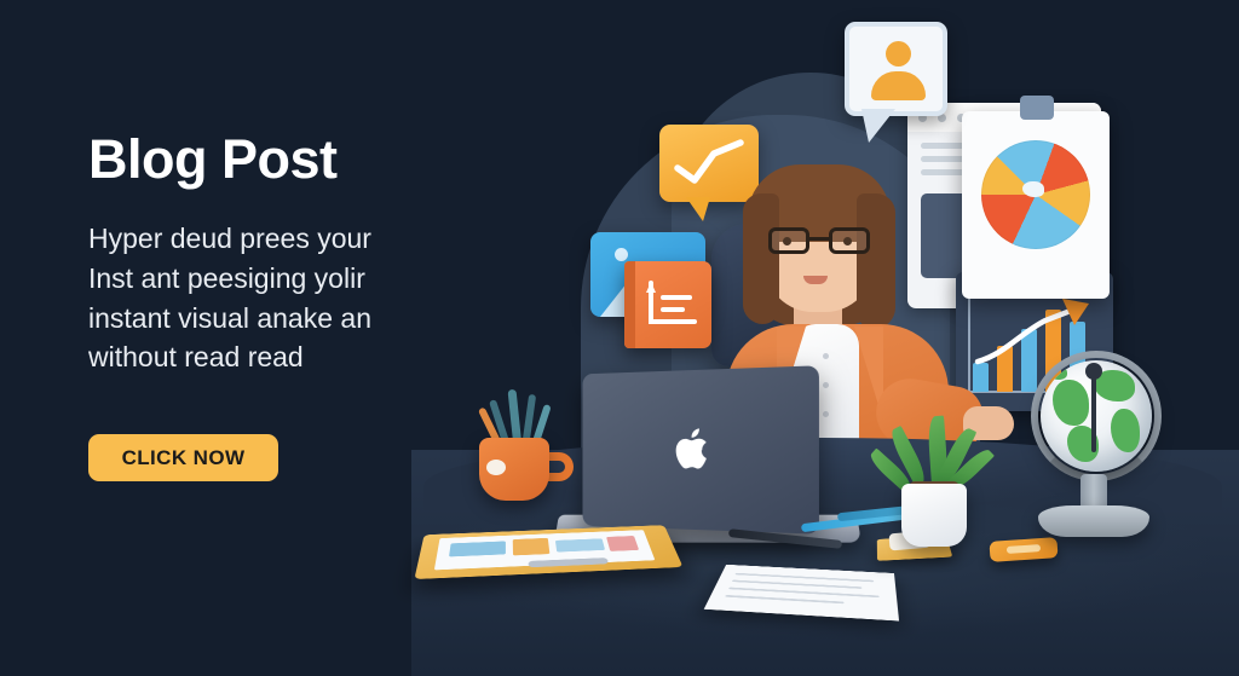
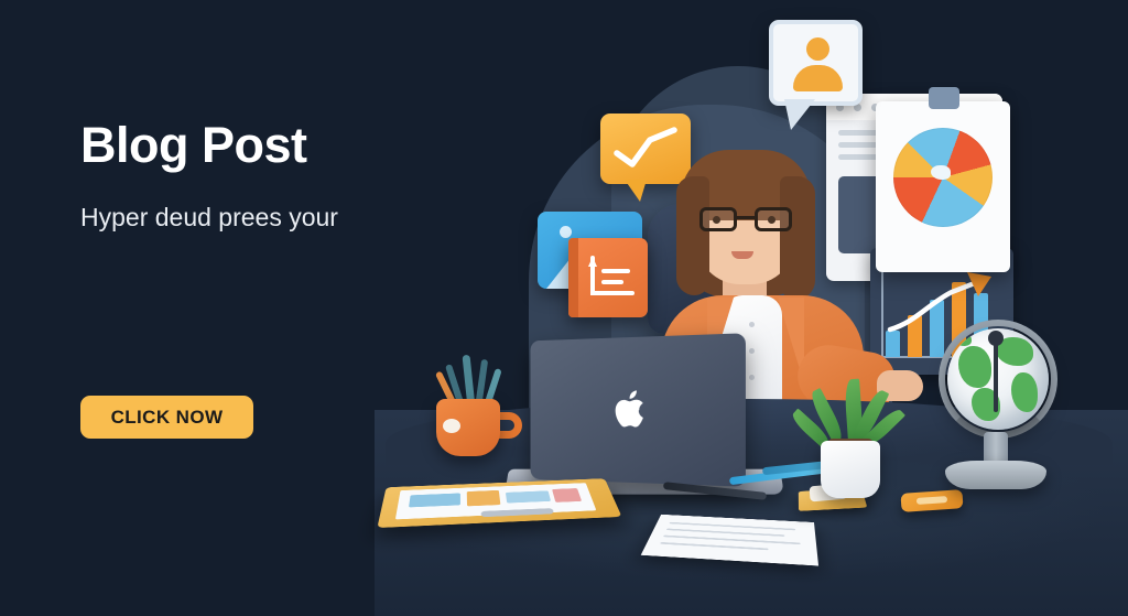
  Blog Post
  Hyper deud prees your
- Inst ant peesiging yolir
- instant visual anake an
- without read read
  CLICK NOW
